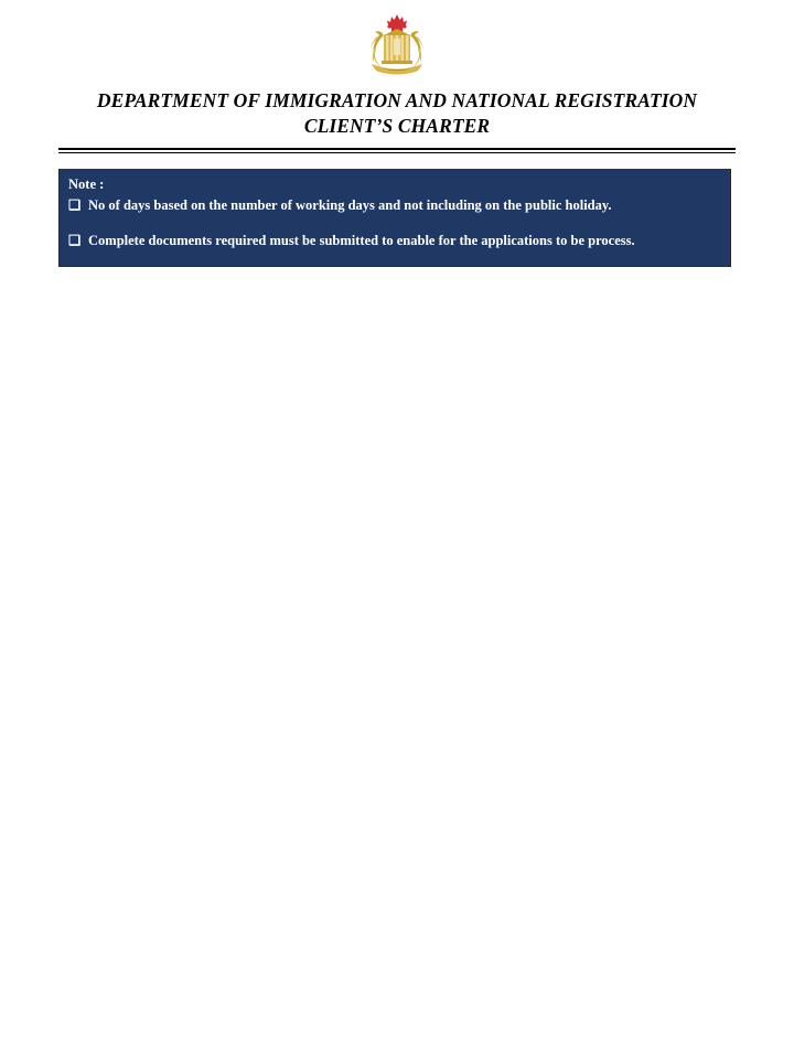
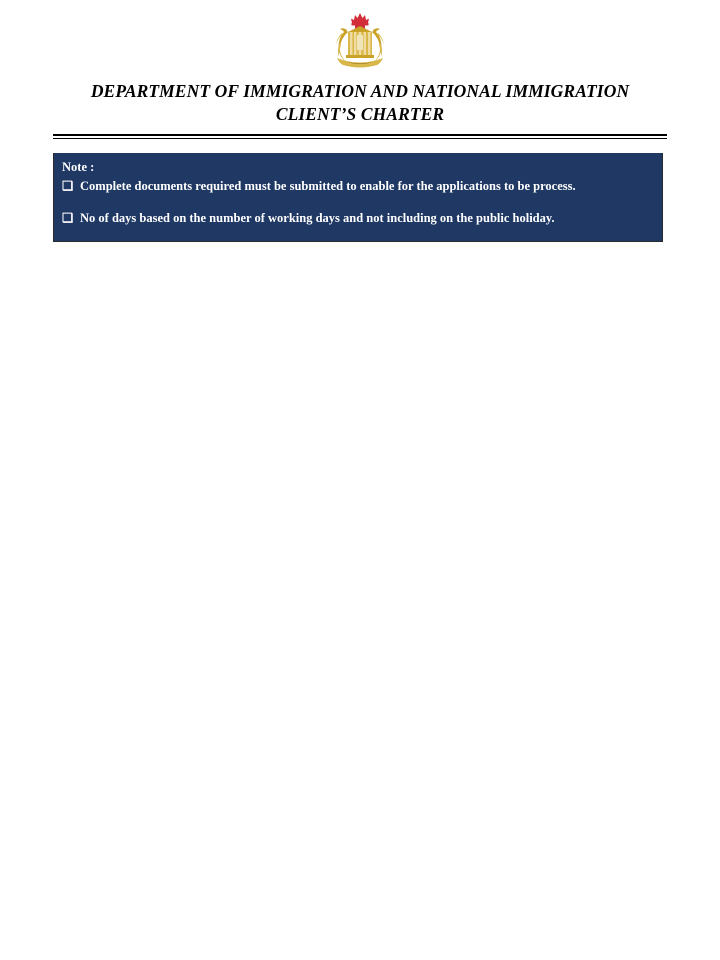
- DEPARTMENT OF IMMIGRATION AND NATIONAL REGISTRATION
+ DEPARTMENT OF IMMIGRATION AND NATIONAL IMMIGRATION
  CLIENT’S CHARTER
  Note :
  ❑
- No of days based on the number of working days and not including on the public holiday.
+ Complete documents required must be submitted to enable for the applications to be process.
  ❑
- Complete documents required must be submitted to enable for the applications to be process.
+ No of days based on the number of working days and not including on the public holiday.
